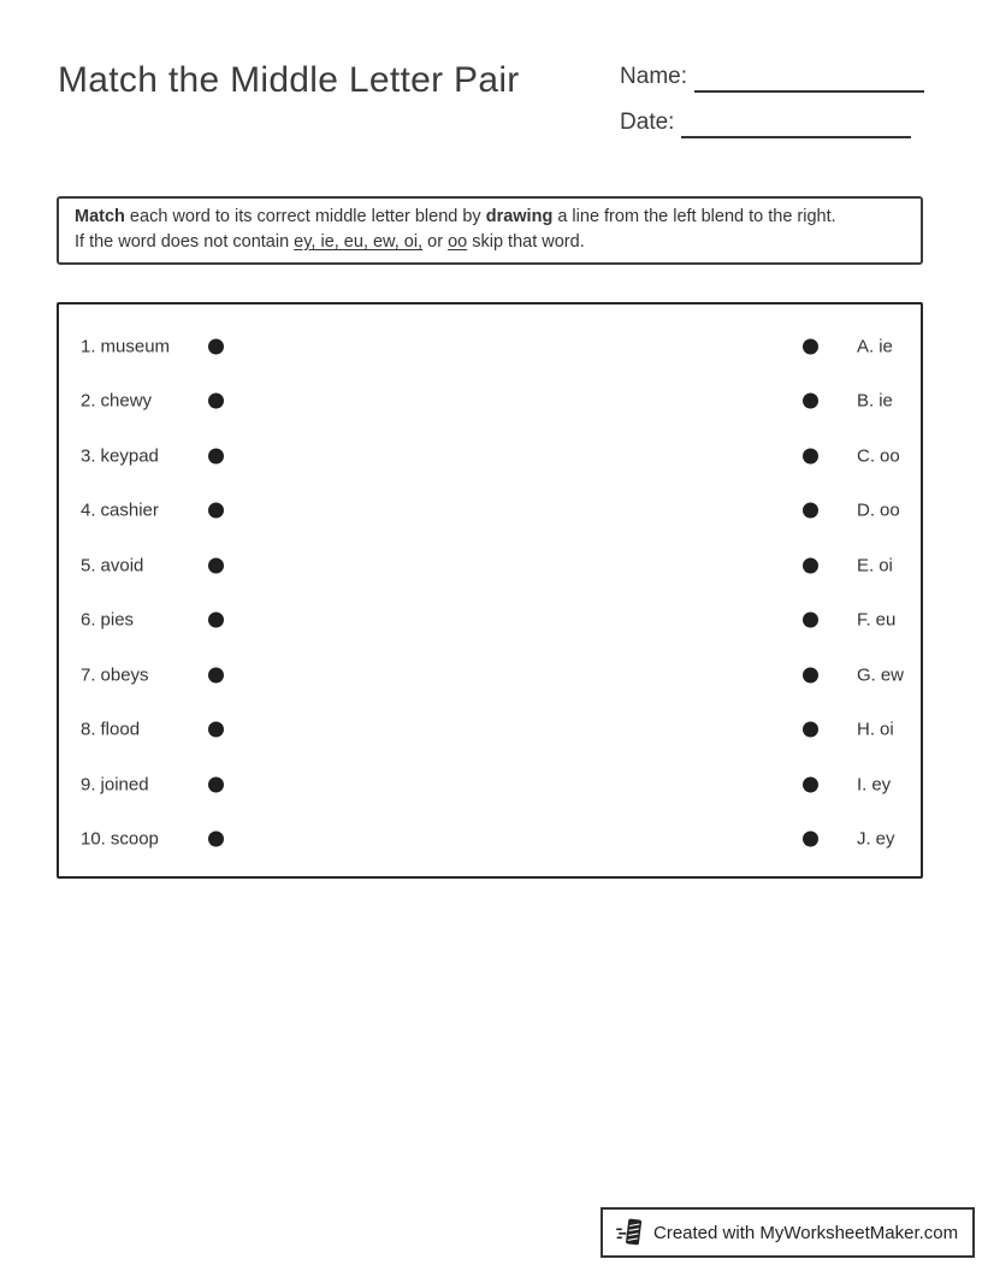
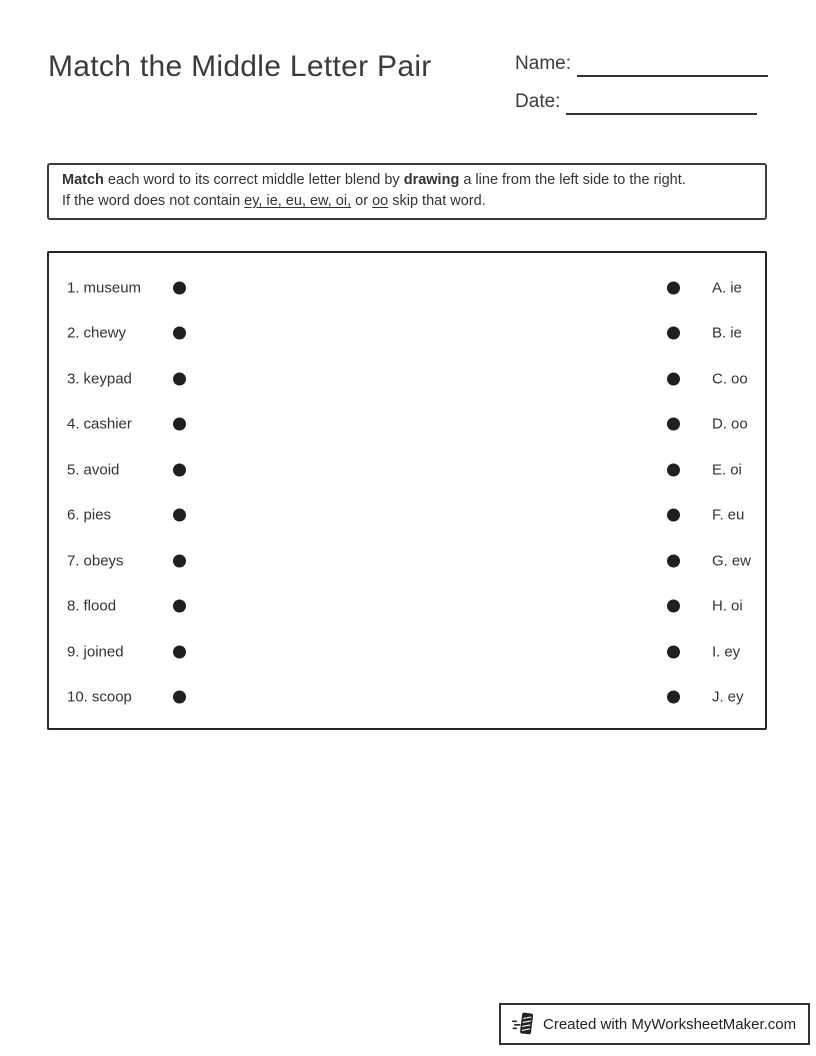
  Match the Middle Letter Pair
  Name:
  Date:
- Match each word to its correct middle letter blend by drawing a line from the left blend to the right.
+ Match each word to its correct middle letter blend by drawing a line from the left side to the right.
  If the word does not contain ey, ie, eu, ew, oi, or oo skip that word.
  1. museum
  A. ie
  2. chewy
  B. ie
  3. keypad
  C. oo
  4. cashier
  D. oo
  5. avoid
  E. oi
  6. pies
  F. eu
  7. obeys
  G. ew
  8. flood
  H. oi
  9. joined
  I. ey
  10. scoop
  J. ey
  Created with MyWorksheetMaker.com
